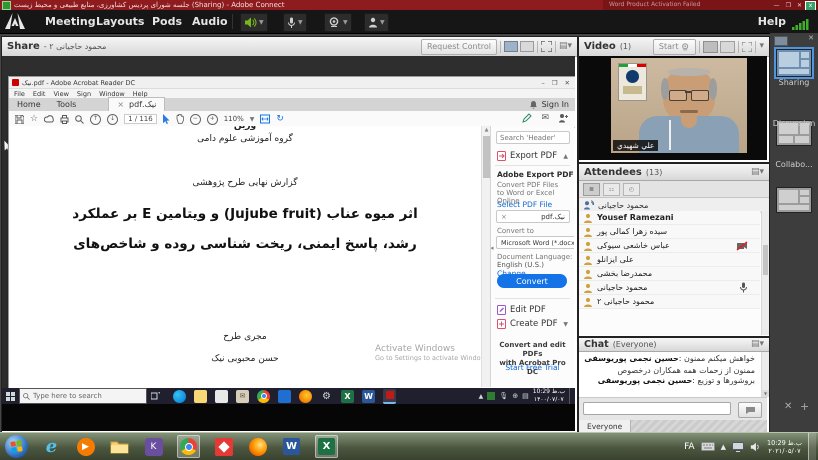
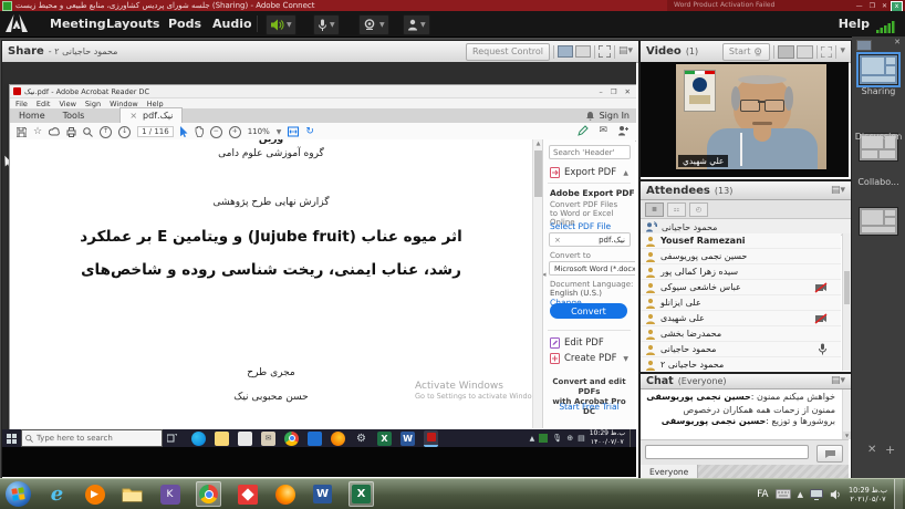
  جلسه شورای پردیس کشاورزی، منابع طبیعی و محیط زیست (Sharing) - Adobe Connect
  Meeting
  Layouts
  Pods
  Audio
  Help
  Share
  - محمود حاجیانی ۲
  Request Control
  ▤▾
  نیک.pdf - Adobe Acrobat Reader DC
  –
  ❐
  ✕
  File
  Edit
  View
  Sign
  Window
  Help
  Home
  Tools
  نیک.pdf
  ×
  Sign In
  ☆
  1 / 116
  110%
  ↻
  ✉
  وزین
  گروه آموزشی علوم دامی
  گزارش نهایی طرح پژوهشی
  اثر میوه عناب (Jujube fruit) و ویتامین E بر عملکرد
- رشد، پاسخ ایمنی، ریخت شناسی روده و شاخص‌های
+ رشد، عناب ایمنی، ریخت شناسی روده و شاخص‌های
  مجری طرح
  حسن محبوبی نیک
  Activate Windows
  Go to Settings to activate Windo
  ◂
  Search 'Header'
  Export PDF
  Adobe Export PDF
  Convert PDF Files to Word or Excel Online
  Select PDF File
  نیک.pdf
  ×
  Convert to
  Microsoft Word (*.docx
  Document Language:
  English (U.S.) C
  Convert
  Edit PDF
  Create PDF
  Convert and edit PDFs
  with Acrobat Pro DC
  Start Free Trial
  Type here to search
  ✉
  ⚙
  X
  W
  🎙
  ⊕
  ▤
  Video
  (1)
  Start
  ▾
  علي شهيدي
  Attendees
  (13)
  ▤▾
  محمود حاجیانی
  Yousef Ramezani
+ حسین نجمی پوریوسفی
  سیده زهرا کمالی پور
  عباس خاشعی سیوکی
  علی ایزانلو
+ علی شهیدی
  محمدرضا بخشی
  محمود حاجیانی
  محمود حاجیانی ۲
  Chat
  (Everyone)
  ▤▾
  خواهش میکنم ممنون :حسین نجمی پوریوسفی
  ممنون از زحمات همه همکاران درخصوص بروشورها و توزیع :حسین نجمی پوریوسفی
  Everyone
  ✕
  Sharing
  Discussion
  Collabo...
  ✕
  +
  e
  ▶
  K
  W
  X
  FA
  ▲
  10:29 ب.ظ
  ۲۰۲۱/۰۵/۰۷
